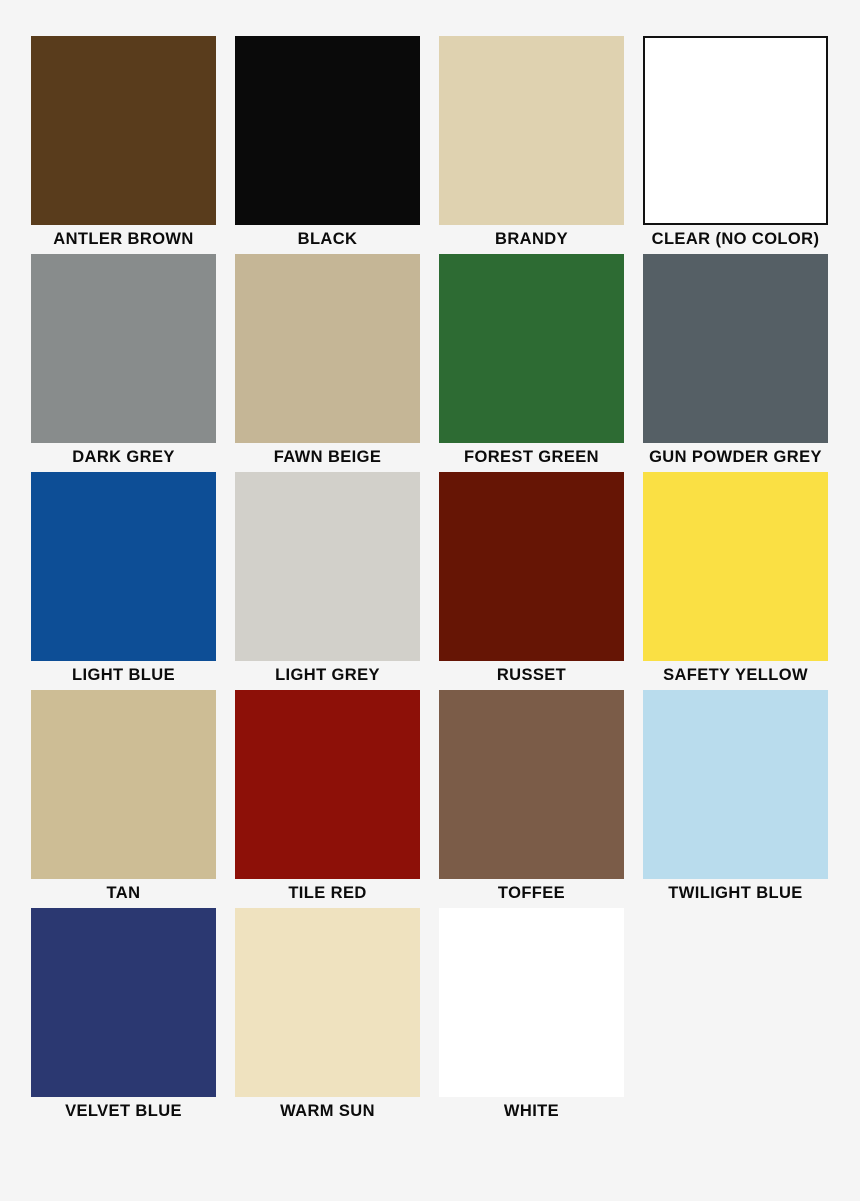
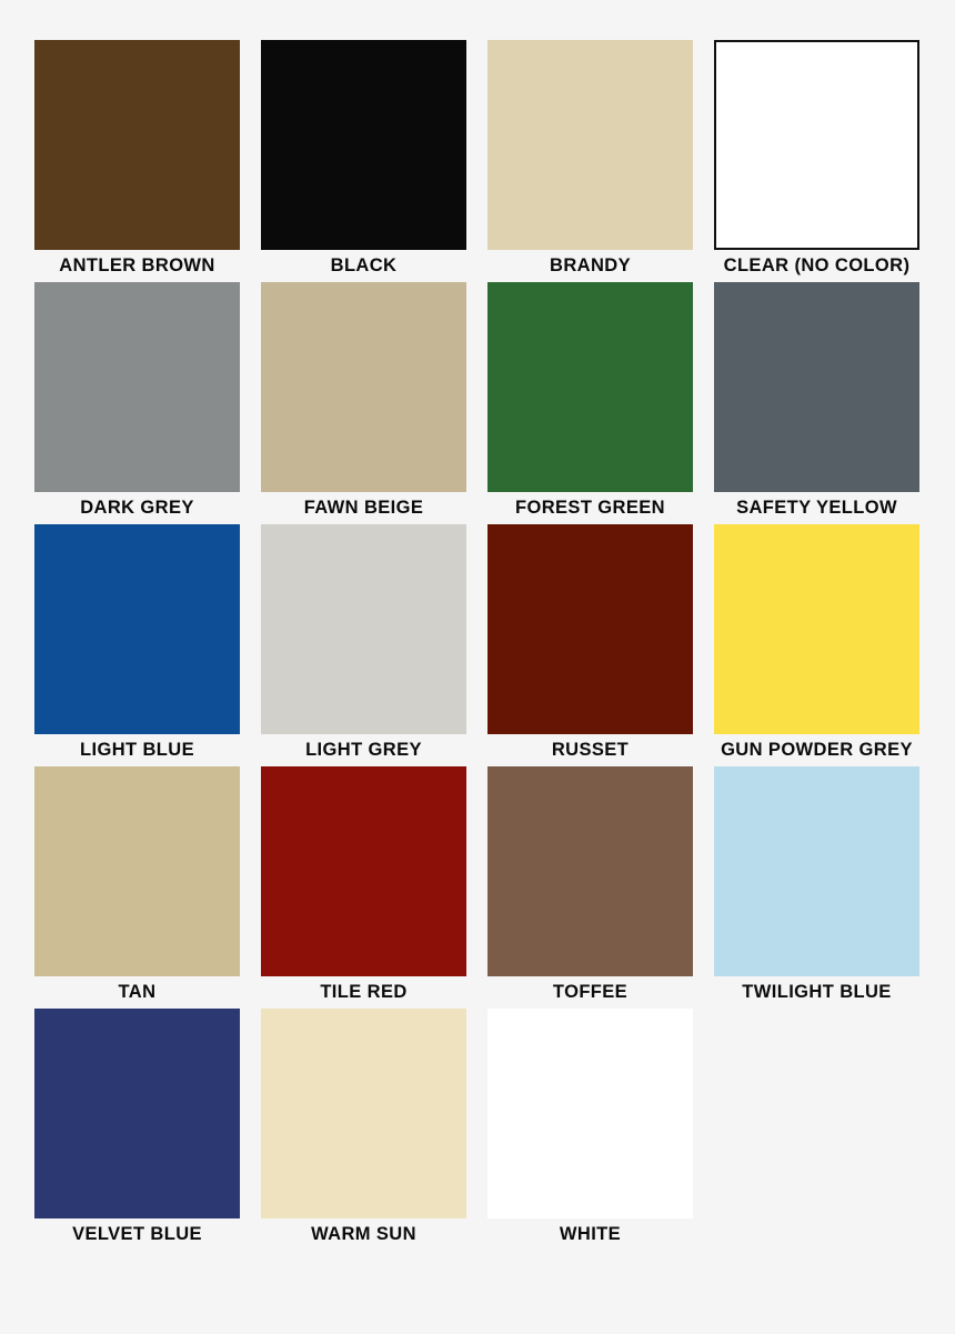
  ANTLER BROWN
  BLACK
  BRANDY
  CLEAR (NO COLOR)
  DARK GREY
  FAWN BEIGE
  FOREST GREEN
- GUN POWDER GREY
+ SAFETY YELLOW
  LIGHT BLUE
  LIGHT GREY
  RUSSET
- SAFETY YELLOW
+ GUN POWDER GREY
  TAN
  TILE RED
  TOFFEE
  TWILIGHT BLUE
  VELVET BLUE
  WARM SUN
  WHITE
